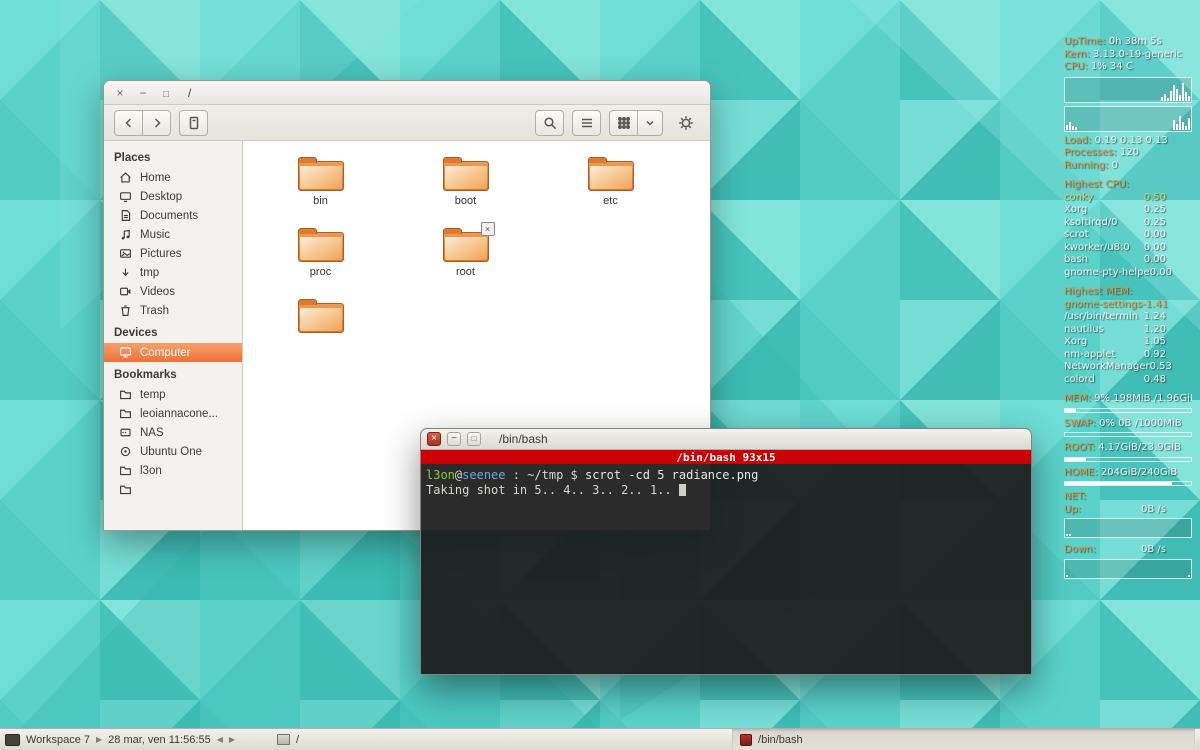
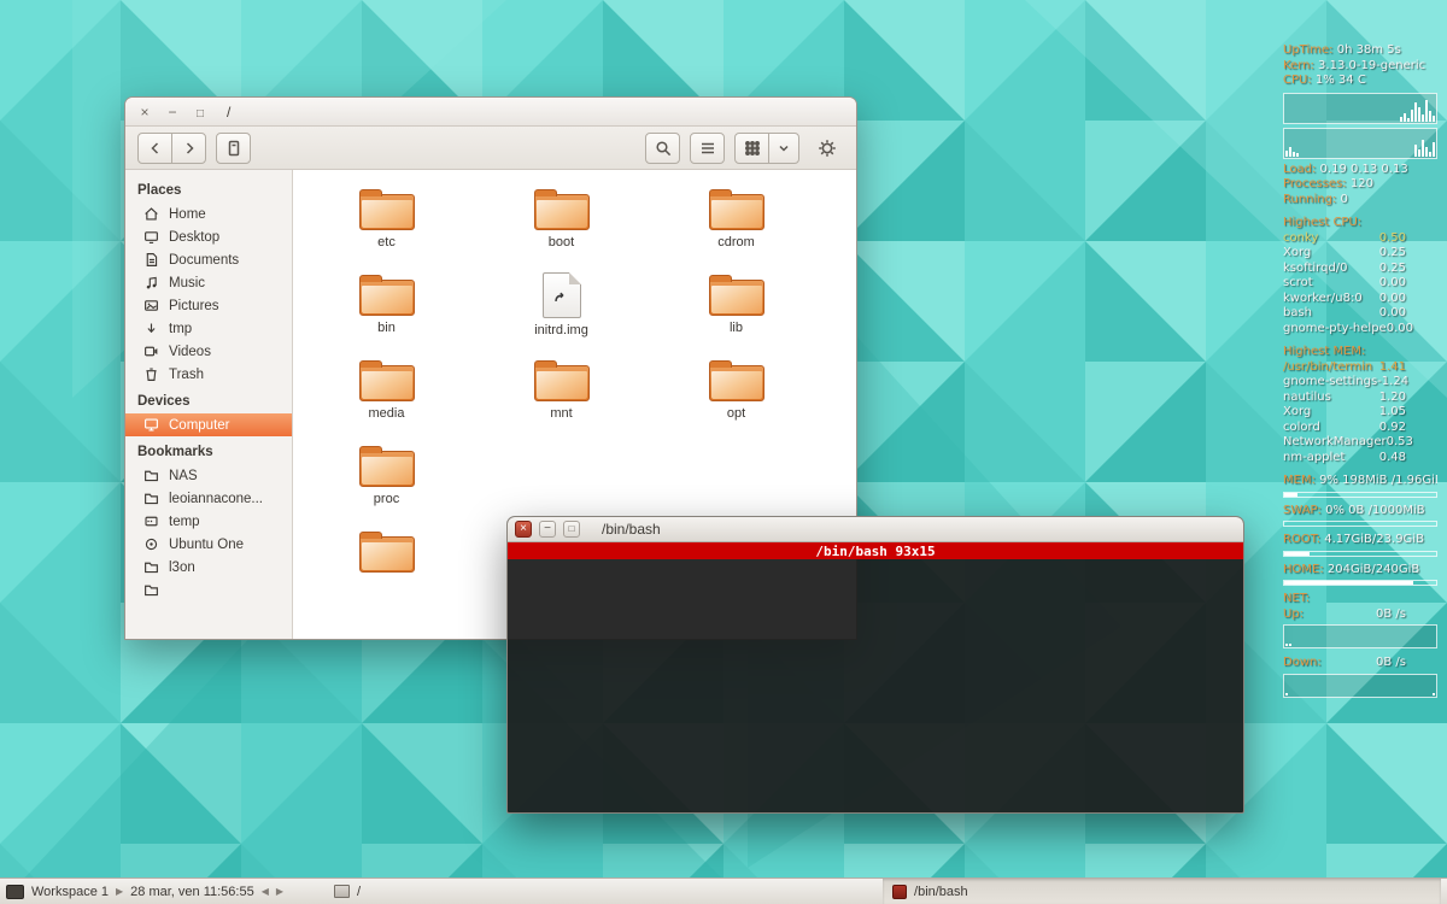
  UpTime: 0h 38m 5s
  Kern: 3.13.0-19-generic
  CPU: 1% 34 C
  Load: 0.19 0.13 0.13
  Processes: 120
  Running: 0
  Highest CPU:
  conky
  0.50
  Xorg
  0.25
  ksoftirqd/0
  0.25
  scrot
  0.00
  kworker/u8:0
  0.00
  bash
  0.00
  gnome-pty-helpe
  0.00
  Highest MEM:
- gnome-settings-
+ /usr/bin/termin
  1.41
- /usr/bin/termin
+ gnome-settings-
  1.24
  nautilus
  1.20
  Xorg
  1.05
- nm-applet
+ colord
  0.92
  NetworkManager
  0.53
- colord
+ nm-applet
  0.48
  MEM: 9% 198MiB /1.96Gi
  SWAP: 0% 0B /1000MiB
  ROOT: 4.17GiB/23.9GiB
  HOME: 204GiB/240GiB
  NET:
  Up:
  0B /s
  Down:
  0B /s
  /
  Places
  Home
  Desktop
  Documents
  Music
  Pictures
  tmp
  Videos
  Trash
  Devices
  Computer
  Bookmarks
- temp
+ NAS
  leoiannacone...
- NAS
+ temp
  Ubuntu One
  l3on
- bin
+ etc
  boot
+ cdrom
- etc
+ bin
+ initrd.img
+ lib
+ media
+ mnt
+ opt
  proc
- root
  /bin/bash
  /bin/bash 93x15
- l3on@seenee : ~/tmp $ scrot -cd 5 radiance.png
- Taking shot in 5.. 4.. 3.. 2.. 1..
- Workspace 7
+ Workspace 1
  ▶
  28 mar, ven 11:56:55
  ◀
  ▶
  /
  /bin/bash
